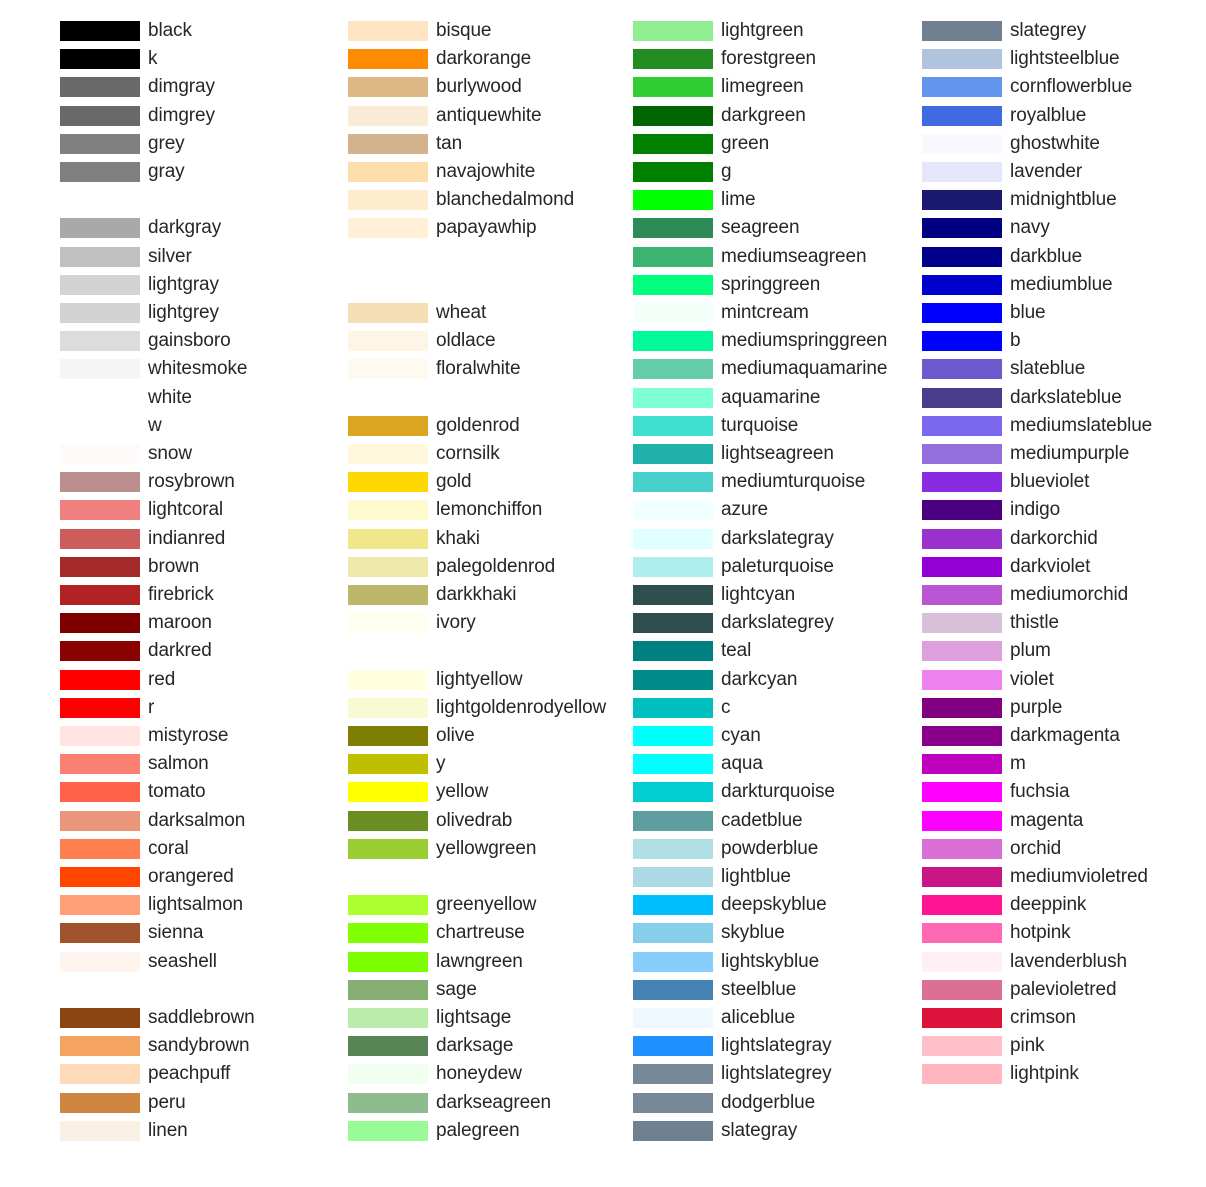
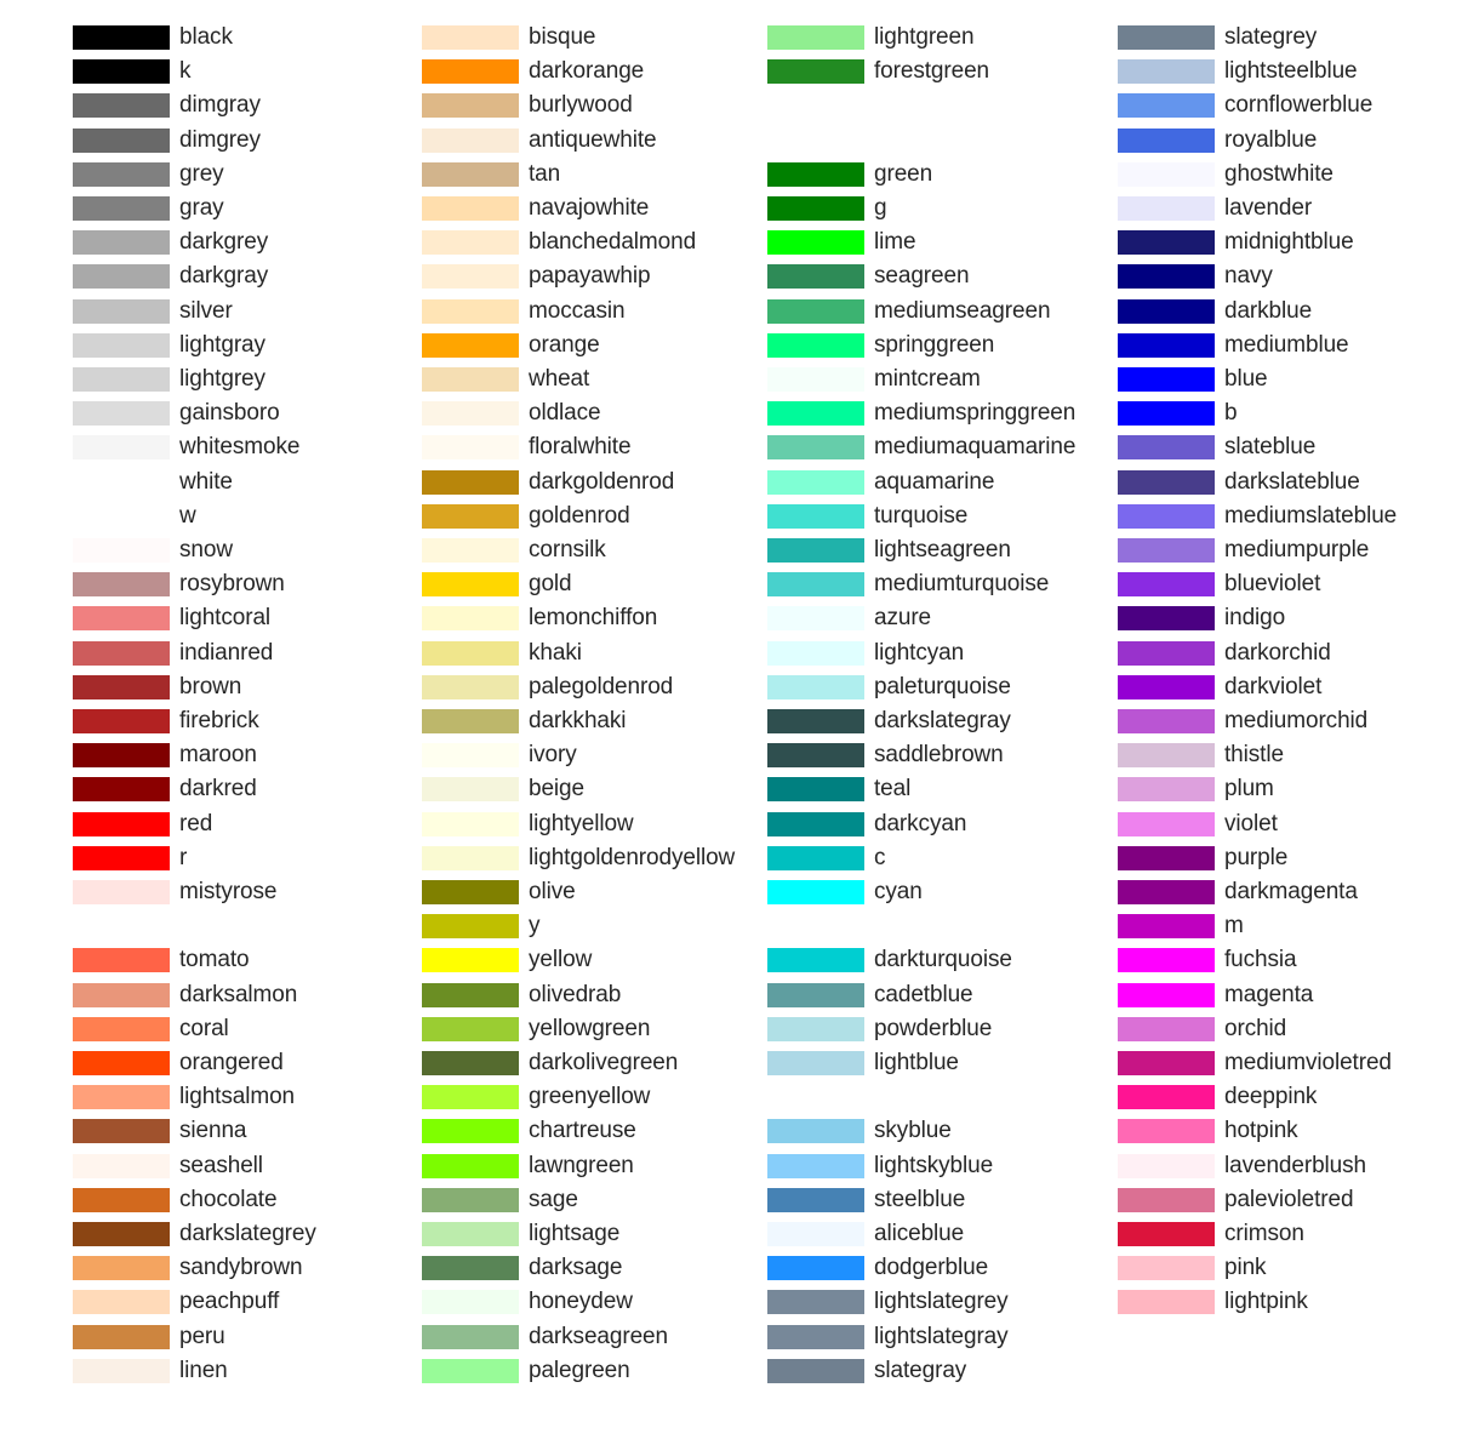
  black
  k
  dimgray
  dimgrey
  grey
  gray
+ darkgrey
  darkgray
  silver
  lightgray
  lightgrey
  gainsboro
  whitesmoke
  white
  w
  snow
  rosybrown
  lightcoral
  indianred
  brown
  firebrick
  maroon
  darkred
  red
  r
  mistyrose
- salmon
  tomato
  darksalmon
  coral
  orangered
  lightsalmon
  sienna
  seashell
+ chocolate
- saddlebrown
+ darkslategrey
  sandybrown
  peachpuff
  peru
  linen
  bisque
  darkorange
  burlywood
  antiquewhite
  tan
  navajowhite
  blanchedalmond
  papayawhip
+ moccasin
+ orange
  wheat
  oldlace
  floralwhite
+ darkgoldenrod
  goldenrod
  cornsilk
  gold
  lemonchiffon
  khaki
  palegoldenrod
  darkkhaki
  ivory
+ beige
  lightyellow
  lightgoldenrodyellow
  olive
  y
  yellow
  olivedrab
  yellowgreen
+ darkolivegreen
  greenyellow
  chartreuse
  lawngreen
  sage
  lightsage
  darksage
  honeydew
  darkseagreen
  palegreen
  lightgreen
  forestgreen
- limegreen
- darkgreen
  green
  g
  lime
  seagreen
  mediumseagreen
  springgreen
  mintcream
  mediumspringgreen
  mediumaquamarine
  aquamarine
  turquoise
  lightseagreen
  mediumturquoise
  azure
- darkslategray
+ lightcyan
  paleturquoise
- lightcyan
+ darkslategray
- darkslategrey
+ saddlebrown
  teal
  darkcyan
  c
  cyan
- aqua
  darkturquoise
  cadetblue
  powderblue
  lightblue
- deepskyblue
  skyblue
  lightskyblue
  steelblue
  aliceblue
- lightslategray
+ dodgerblue
  lightslategrey
- dodgerblue
+ lightslategray
  slategray
  slategrey
  lightsteelblue
  cornflowerblue
  royalblue
  ghostwhite
  lavender
  midnightblue
  navy
  darkblue
  mediumblue
  blue
  b
  slateblue
  darkslateblue
  mediumslateblue
  mediumpurple
  blueviolet
  indigo
  darkorchid
  darkviolet
  mediumorchid
  thistle
  plum
  violet
  purple
  darkmagenta
  m
  fuchsia
  magenta
  orchid
  mediumvioletred
  deeppink
  hotpink
  lavenderblush
  palevioletred
  crimson
  pink
  lightpink
